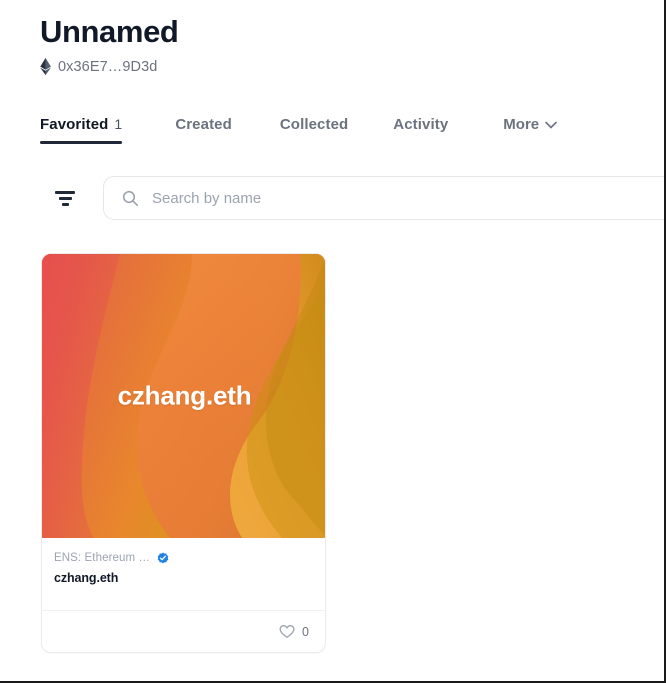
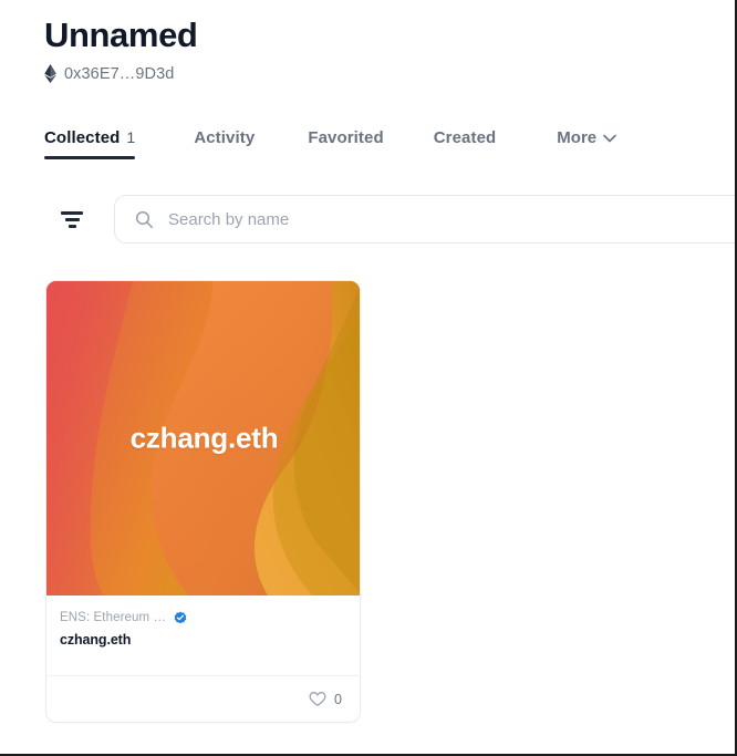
  Unnamed
  0x36E7…9D3d
- Favorited
+ Collected
  1
- Created
+ Activity
- Collected
+ Favorited
- Activity
+ Created
  More
  Search by name
  czhang.eth
  ENS: Ethereum …
  czhang.eth
  0
